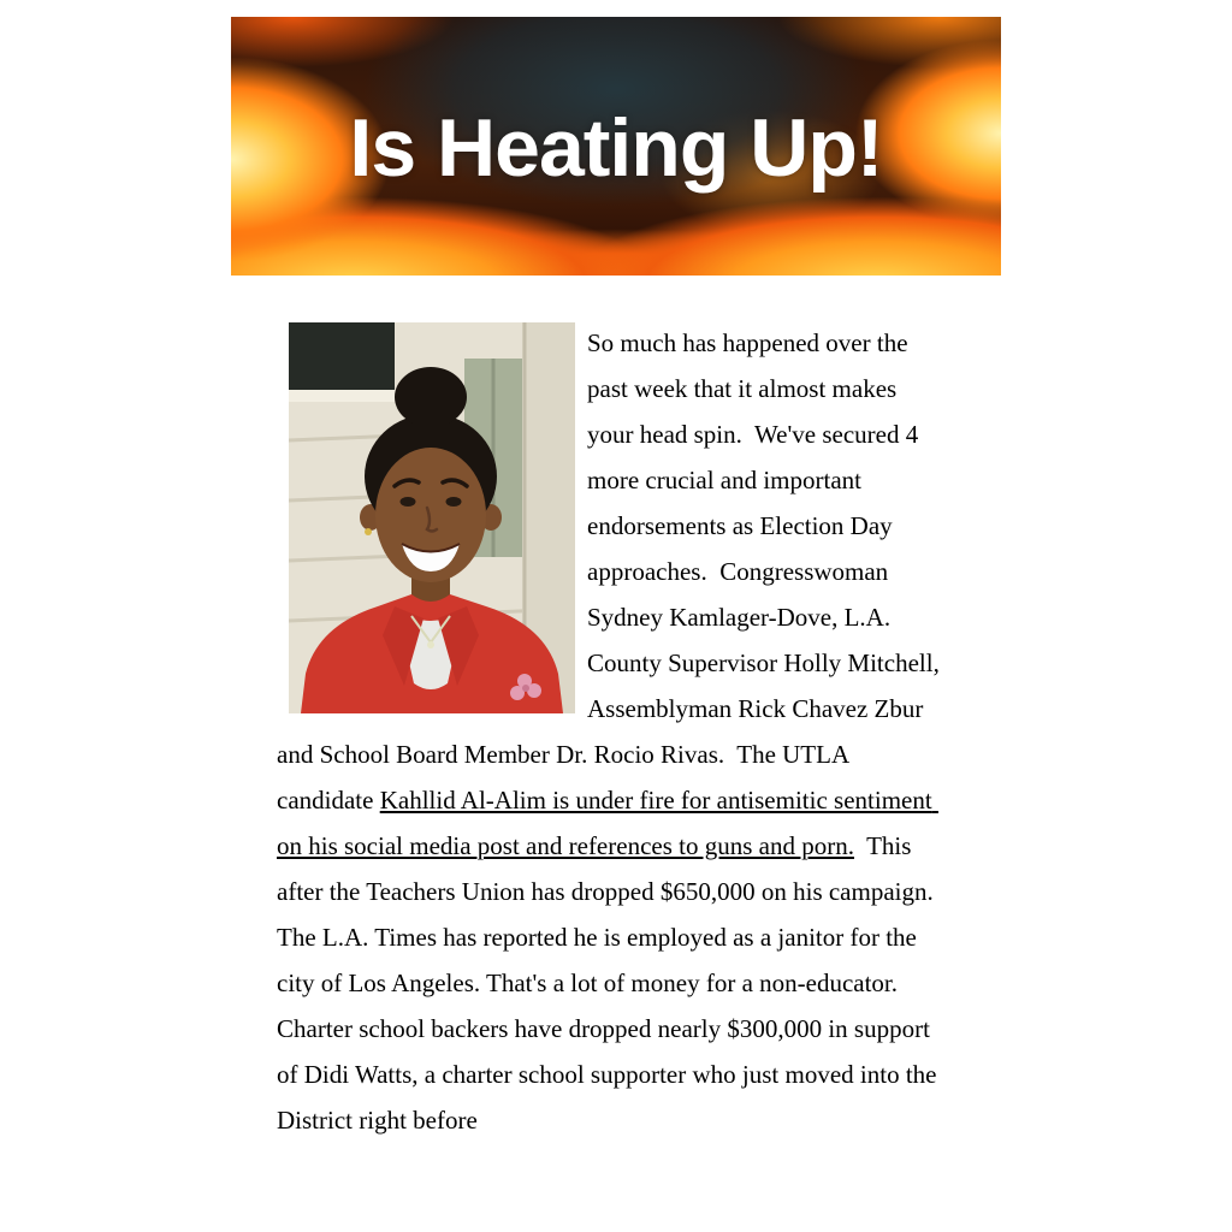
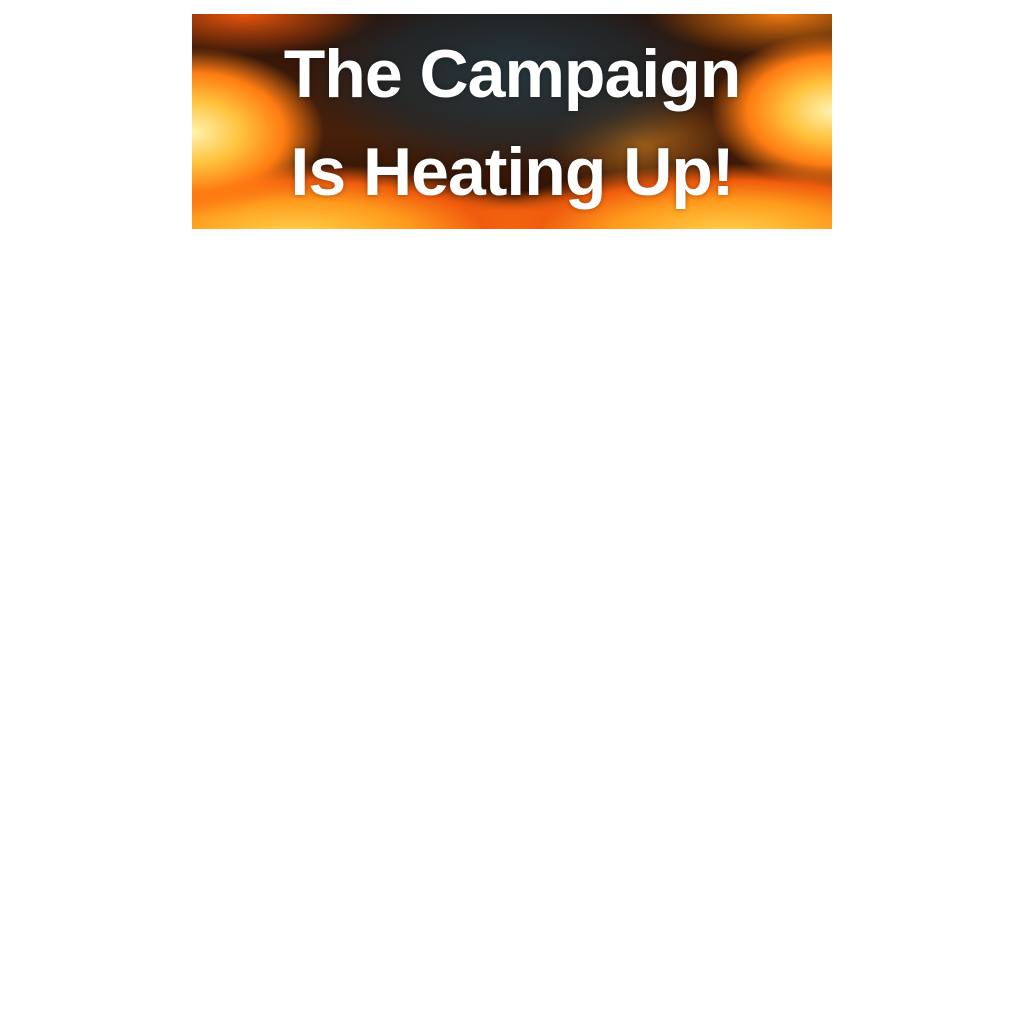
+ The Campaign
  Is Heating Up!
- So much has happened over the past week that it almost makes your head spin. We've secured 4 more crucial and important endorsements as Election Day approaches. Congresswoman Sydney Kamlager-Dove, L.A. County Supervisor Holly Mitchell, Assemblyman Rick Chavez Zbur and School Board Member Dr. Rocio Rivas. The UTLA candidate Kahllid Al-Alim is under fire for antisemitic sentiment on his social media post and references to guns and porn. This after the Teachers Union has dropped $650,000 on his campaign. The L.A. Times has reported he is employed as a janitor for the city of Los Angeles. That's a lot of money for a non-educator. Charter school backers have dropped nearly $300,000 in support of Didi Watts, a charter school supporter who just moved into the District right before
